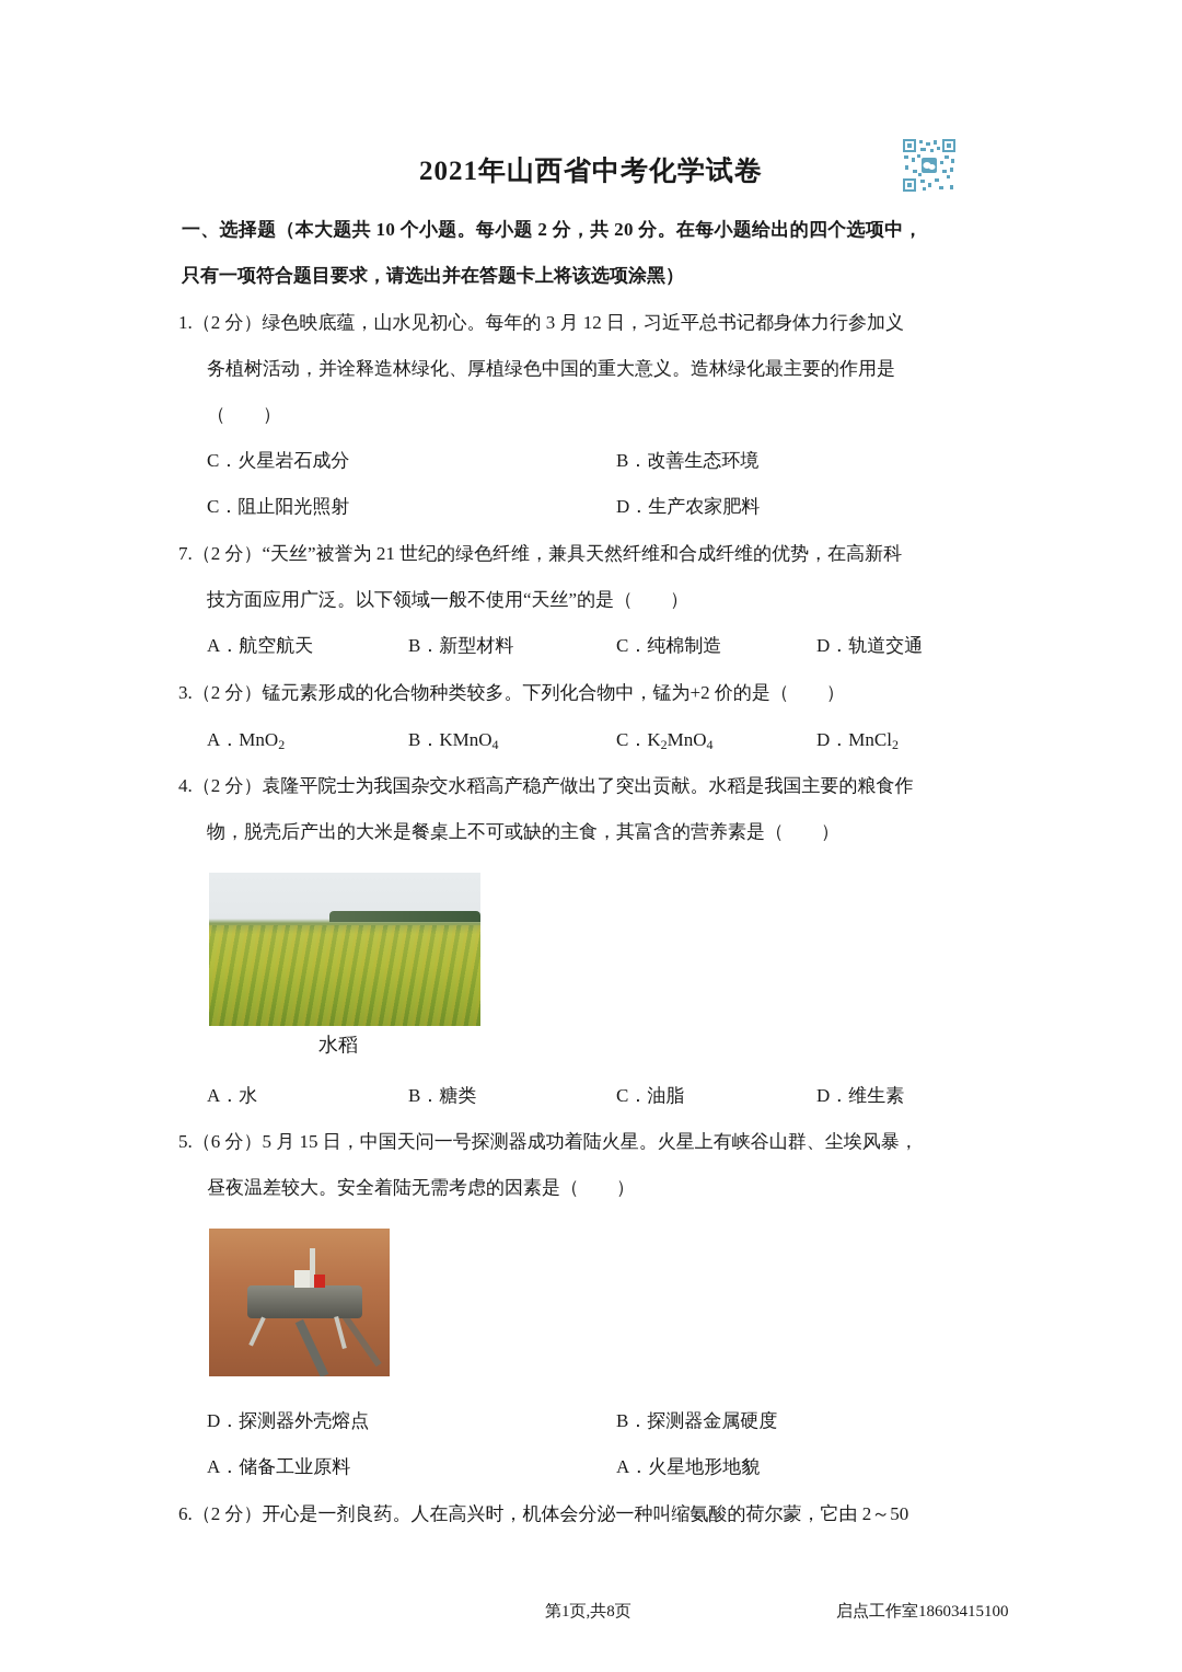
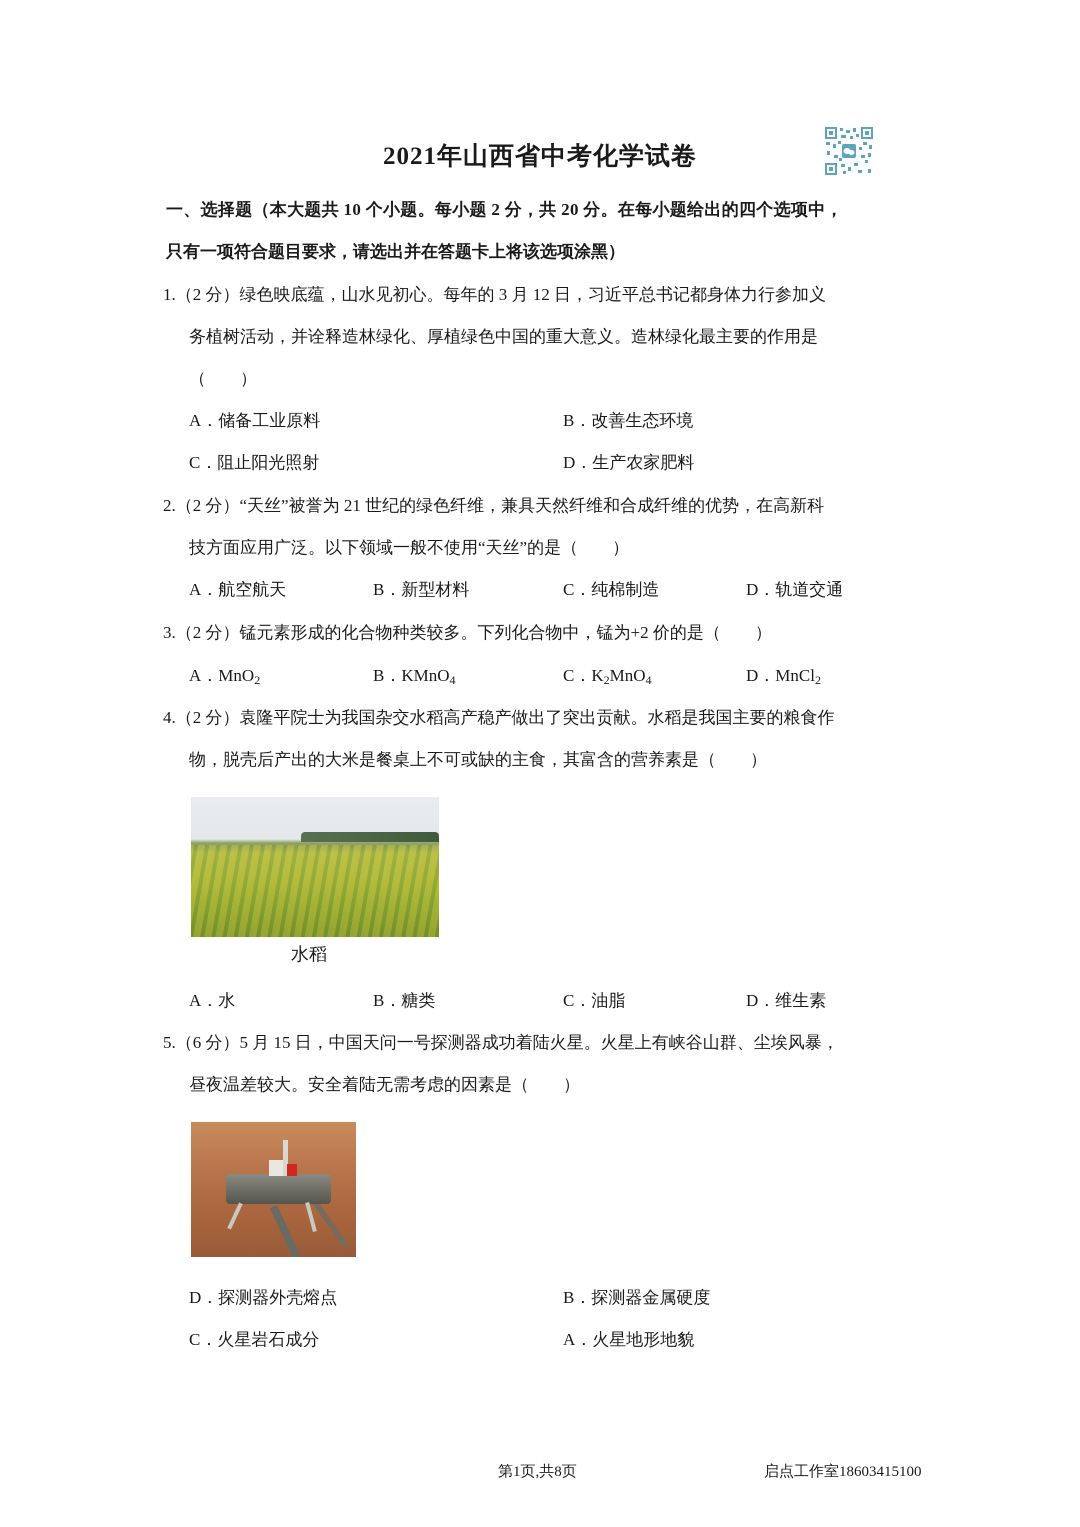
  2021年山西省中考化学试卷
  一、选择题（本大题共 10 个小题。每小题 2 分，共 20 分。在每小题给出的四个选项中，
  只有一项符合题目要求，请选出并在答题卡上将该选项涂黑）
  1.（2 分）绿色映底蕴，山水见初心。每年的 3 月 12 日，习近平总书记都身体力行参加义
  务植树活动，并诠释造林绿化、厚植绿色中国的重大意义。造林绿化最主要的作用是
  （ ）
- C．火星岩石成分
+ A．储备工业原料
  B．改善生态环境
  C．阻止阳光照射
  D．生产农家肥料
- 7.（2 分）“天丝”被誉为 21 世纪的绿色纤维，兼具天然纤维和合成纤维的优势，在高新科
+ 2.（2 分）“天丝”被誉为 21 世纪的绿色纤维，兼具天然纤维和合成纤维的优势，在高新科
  技方面应用广泛。以下领域一般不使用“天丝”的是（ ）
  A．航空航天
  B．新型材料
  C．纯棉制造
  D．轨道交通
  3.（2 分）锰元素形成的化合物种类较多。下列化合物中，锰为+2 价的是（ ）
  A．MnO2
  B．KMnO4
  C．K2MnO4
  D．MnCl2
  4.（2 分）袁隆平院士为我国杂交水稻高产稳产做出了突出贡献。水稻是我国主要的粮食作
  物，脱壳后产出的大米是餐桌上不可或缺的主食，其富含的营养素是（ ）
  水稻
  A．水
  B．糖类
  C．油脂
  D．维生素
  5.（6 分）5 月 15 日，中国天问一号探测器成功着陆火星。火星上有峡谷山群、尘埃风暴，
  昼夜温差较大。安全着陆无需考虑的因素是（ ）
  D．探测器外壳熔点
  B．探测器金属硬度
- A．储备工业原料
+ C．火星岩石成分
  A．火星地形地貌
- 6.（2 分）开心是一剂良药。人在高兴时，机体会分泌一种叫缩氨酸的荷尔蒙，它由 2～50
  第1页,共8页
  启点工作室18603415100
